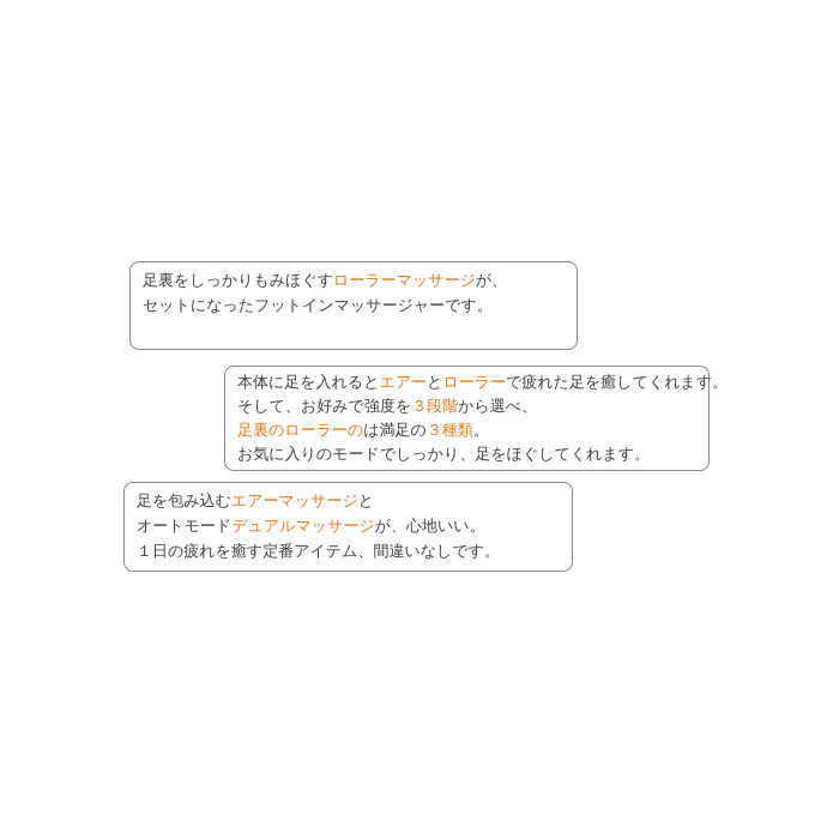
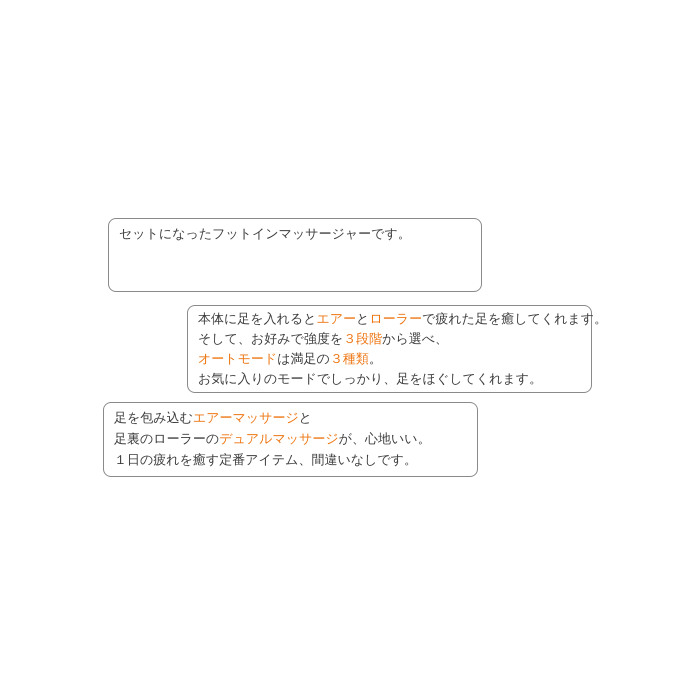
- 足裏をしっかりもみほぐすローラーマッサージが、
  セットになったフットインマッサージャーです。
  本体に足を入れるとエアーとローラーで疲れた足を癒してくれます。
  そして、お好みで強度を３段階から選べ、
- 足裏のローラーのは満足の３種類。
+ オートモードは満足の３種類。
  お気に入りのモードでしっかり、足をほぐしてくれます。
  足を包み込むエアーマッサージと
- オートモードデュアルマッサージが、心地いい。
+ 足裏のローラーのデュアルマッサージが、心地いい。
  １日の疲れを癒す定番アイテム、間違いなしです。
